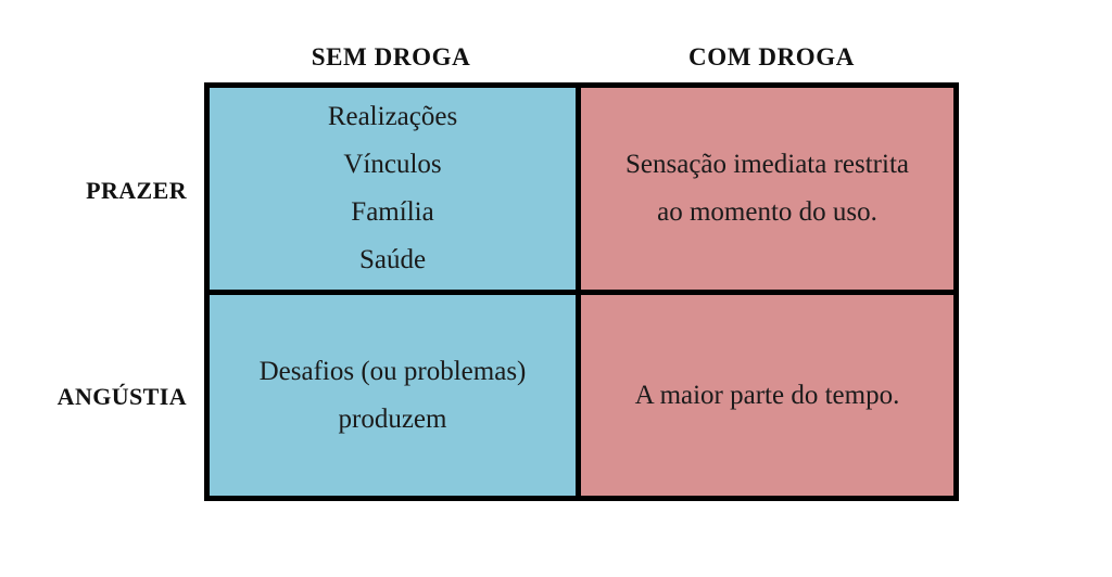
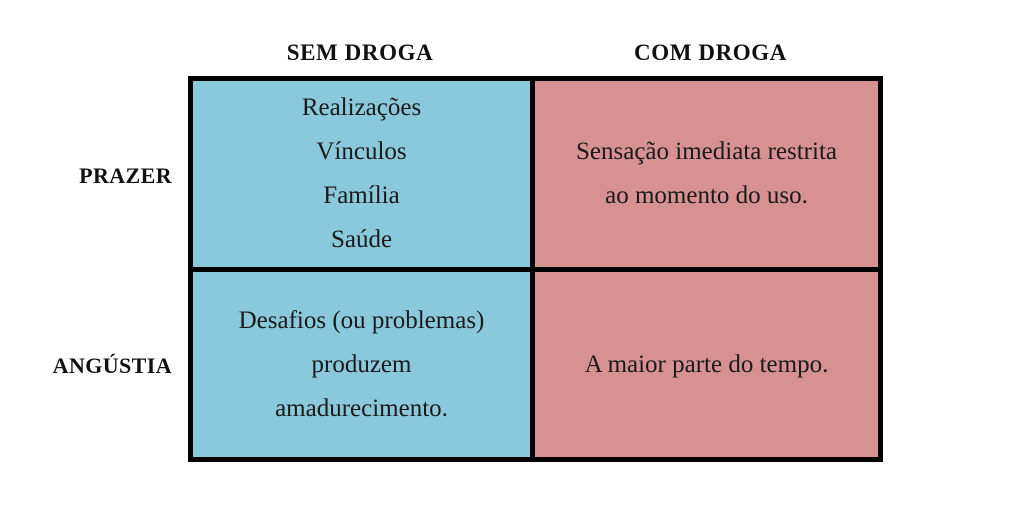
  SEM DROGA
  COM DROGA
  PRAZER
  ANGÚSTIA
  Realizações
  Vínculos
  Família
  Saúde
  Sensação imediata restrita
  ao momento do uso.
  Desafios (ou problemas)
  produzem
+ amadurecimento.
  A maior parte do tempo.
